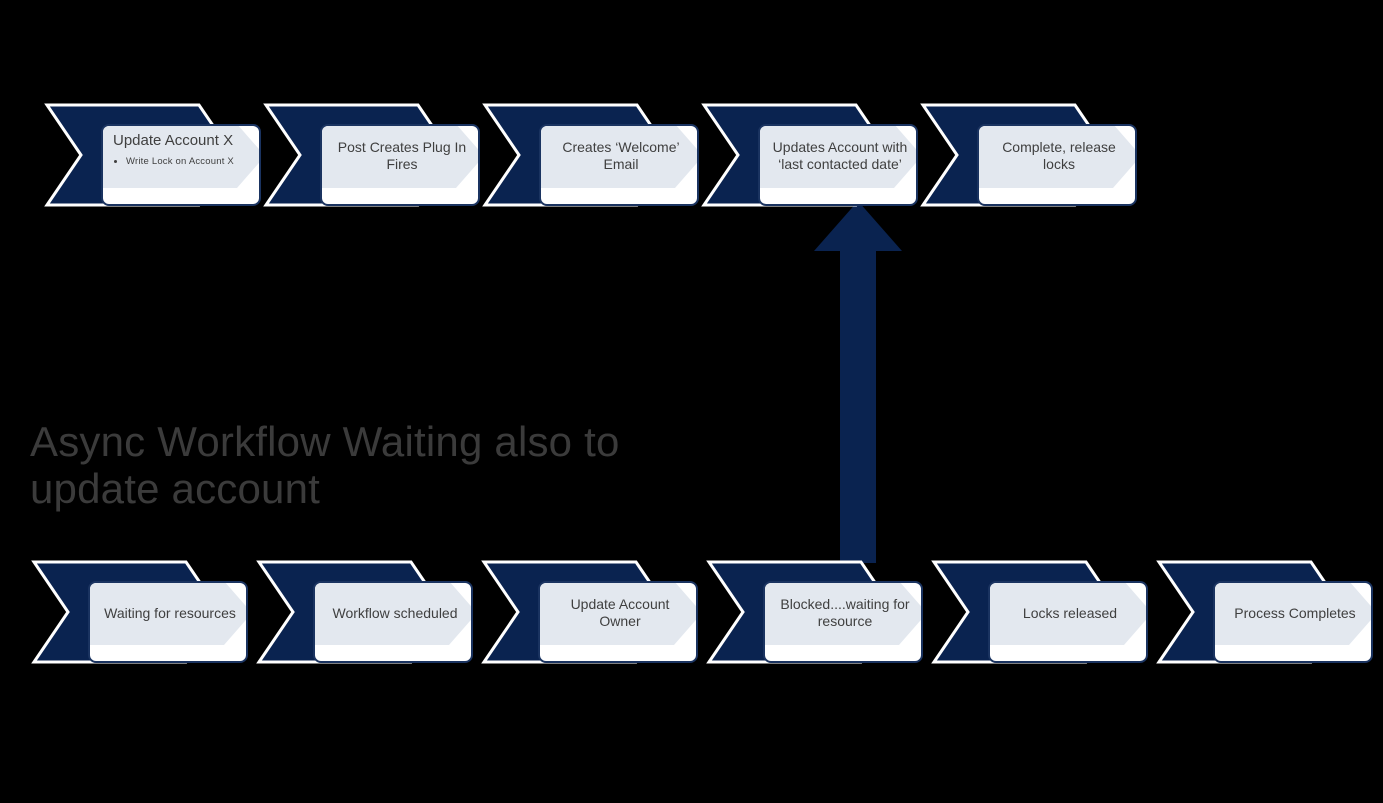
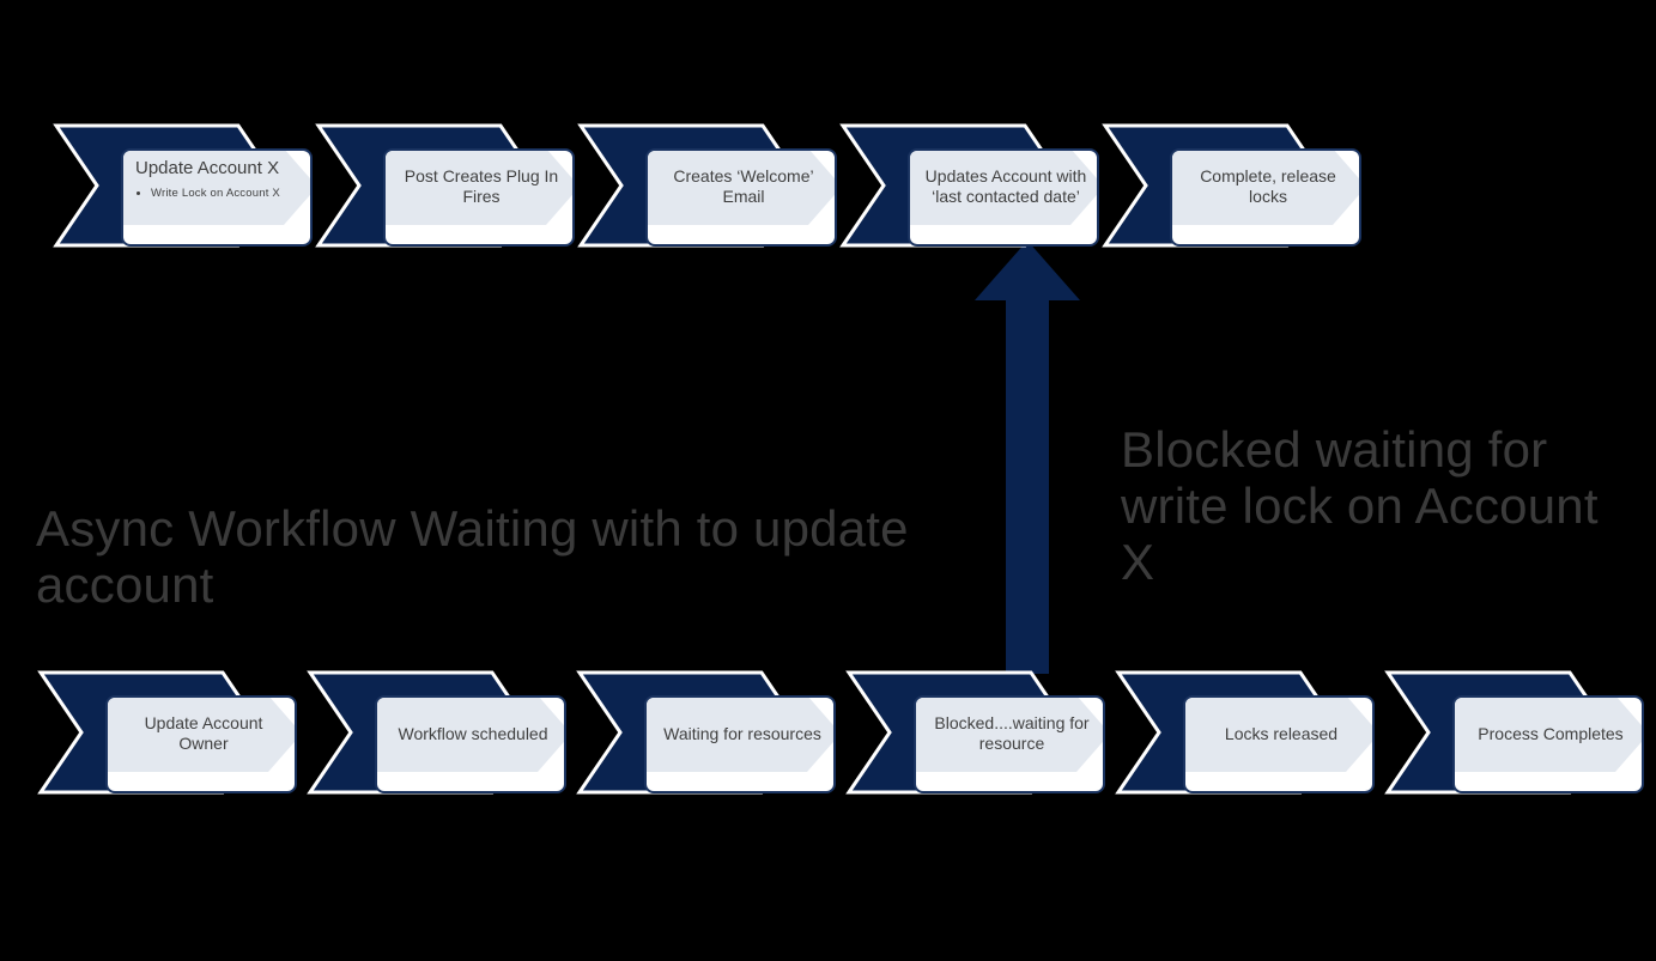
- Async Workflow Waiting also to update account
+ Async Workflow Waiting with to update account
+ Blocked waiting for write lock on Account X
  Update Account X
  Write Lock on Account X
  Post Creates Plug In Fires
  Creates ‘Welcome’ Email
  Updates Account with ‘last contacted date’
  Complete, release locks
- Waiting for resources
+ Update Account Owner
  Workflow scheduled
- Update Account Owner
+ Waiting for resources
  Blocked....waiting for resource
  Locks released
  Process Completes
